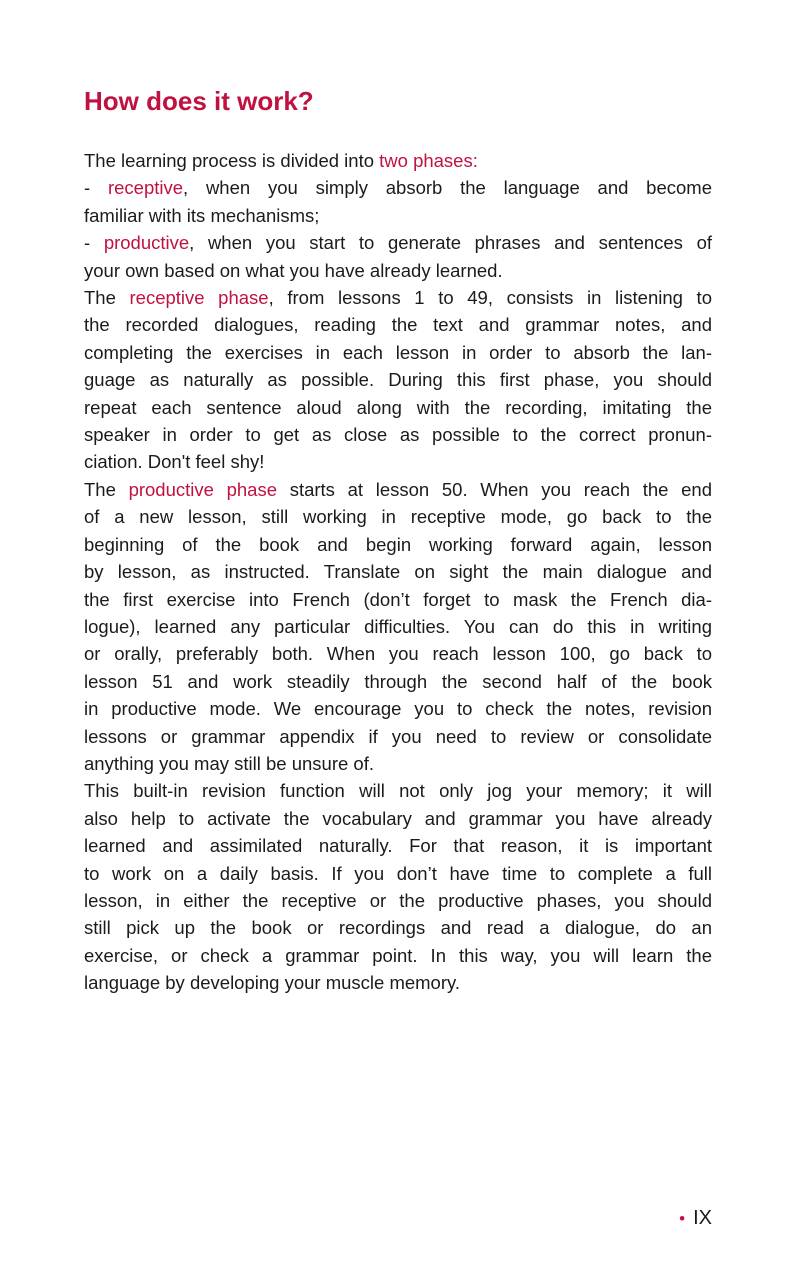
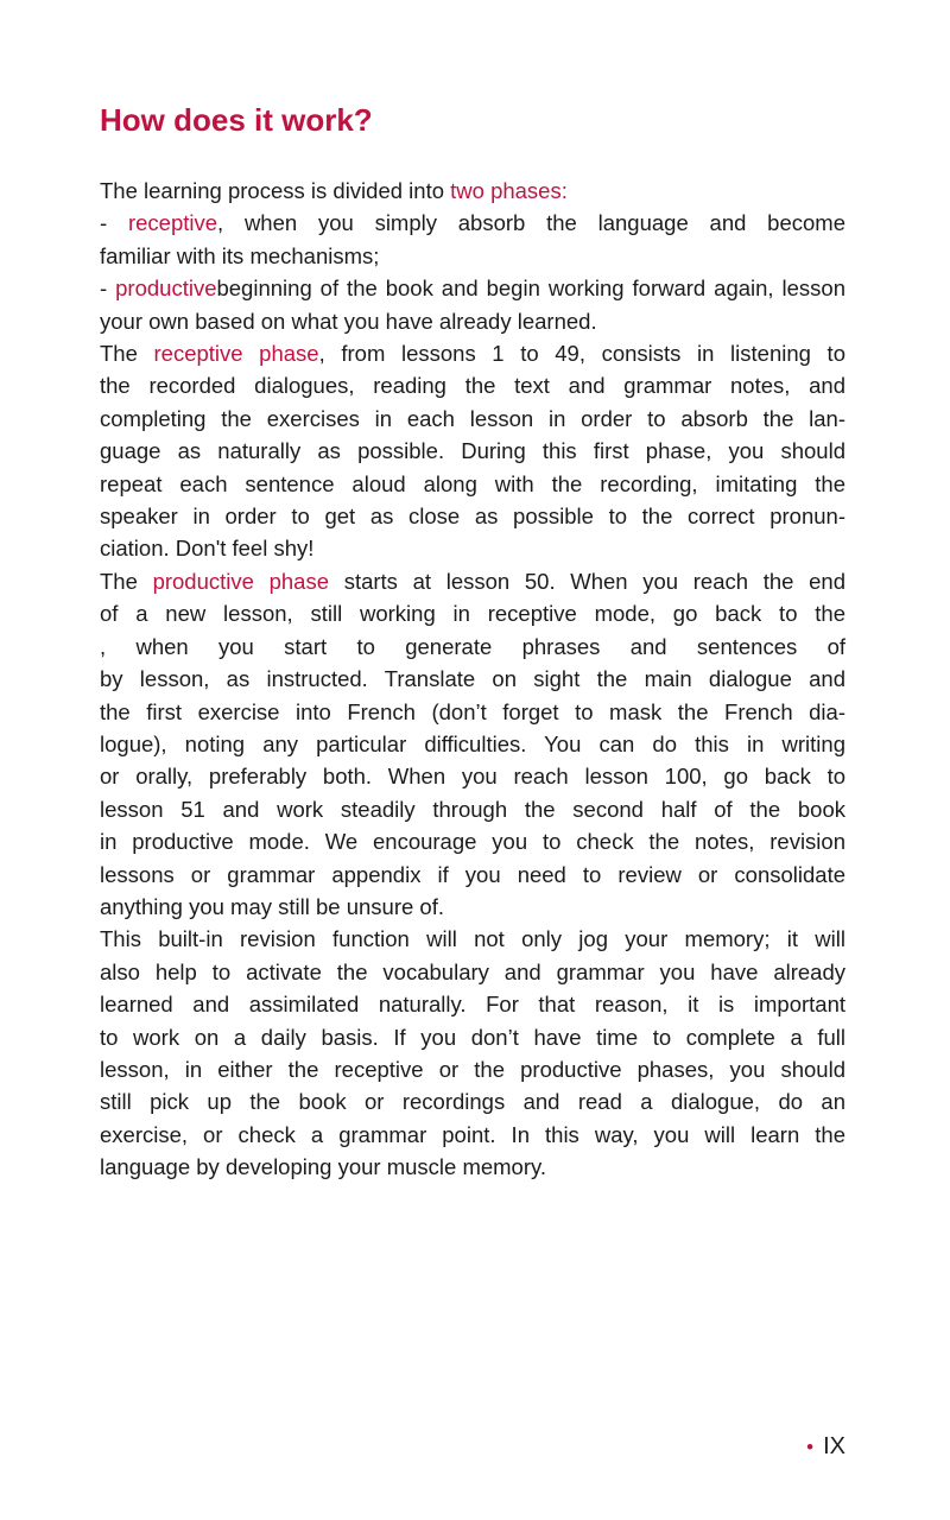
  How does it work?
  The learning process is divided into two phases:
  - receptive, when you simply absorb the language and become
  familiar with its mechanisms;
- - productive, when you start to generate phrases and sentences of
+ - productivebeginning of the book and begin working forward again, lesson
  your own based on what you have already learned.
  The receptive phase, from lessons 1 to 49, consists in listening to
  the recorded dialogues, reading the text and grammar notes, and
  completing the exercises in each lesson in order to absorb the lan-
  guage as naturally as possible. During this first phase, you should
  repeat each sentence aloud along with the recording, imitating the
  speaker in order to get as close as possible to the correct pronun-
  ciation. Don't feel shy!
  The productive phase starts at lesson 50. When you reach the end
  of a new lesson, still working in receptive mode, go back to the
- beginning of the book and begin working forward again, lesson
+ , when you start to generate phrases and sentences of
  by lesson, as instructed. Translate on sight the main dialogue and
  the first exercise into French (don’t forget to mask the French dia-
- logue), learned any particular difficulties. You can do this in writing
+ logue), noting any particular difficulties. You can do this in writing
  or orally, preferably both. When you reach lesson 100, go back to
  lesson 51 and work steadily through the second half of the book
  in productive mode. We encourage you to check the notes, revision
  lessons or grammar appendix if you need to review or consolidate
  anything you may still be unsure of.
  This built-in revision function will not only jog your memory; it will
  also help to activate the vocabulary and grammar you have already
  learned and assimilated naturally. For that reason, it is important
  to work on a daily basis. If you don’t have time to complete a full
  lesson, in either the receptive or the productive phases, you should
  still pick up the book or recordings and read a dialogue, do an
  exercise, or check a grammar point. In this way, you will learn the
  language by developing your muscle memory.
  •
  IX
